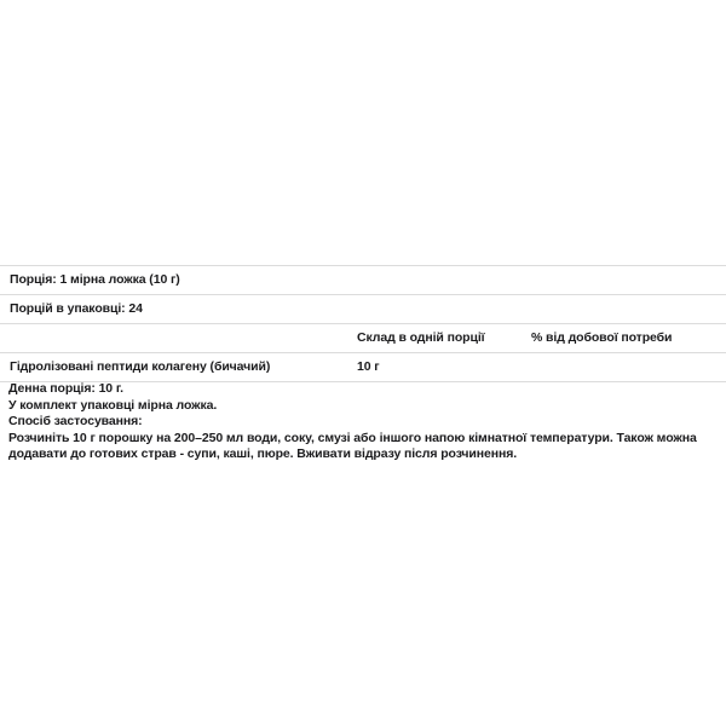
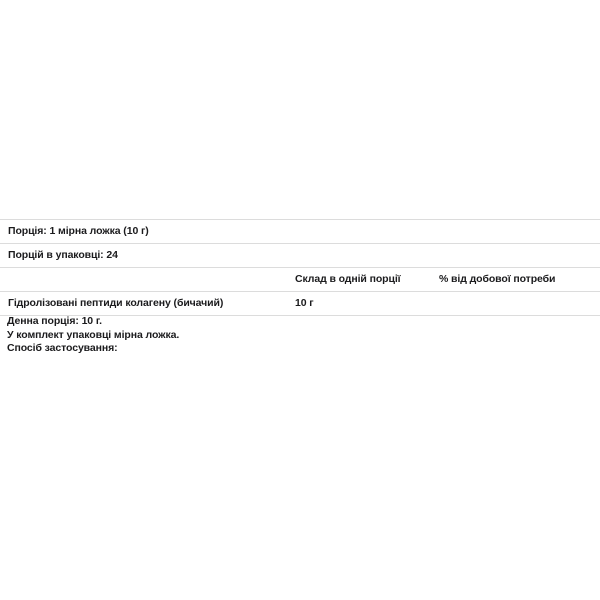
  Порція: 1 мірна ложка (10 г)
  Порцій в упаковці: 24
  	Склад в одній порції	% від добової потреби
  Гідролізовані пептиди колагену (бичачий)	10 г
  Денна порція: 10 г.
  У комплект упаковці мірна ложка.
  Спосіб застосування:
- Розчиніть 10 г порошку на 200–250 мл води, соку, смузі або іншого напою кімнатної температури. Також можна додавати до готових страв - супи, каші, пюре. Вживати відразу після розчинення.
